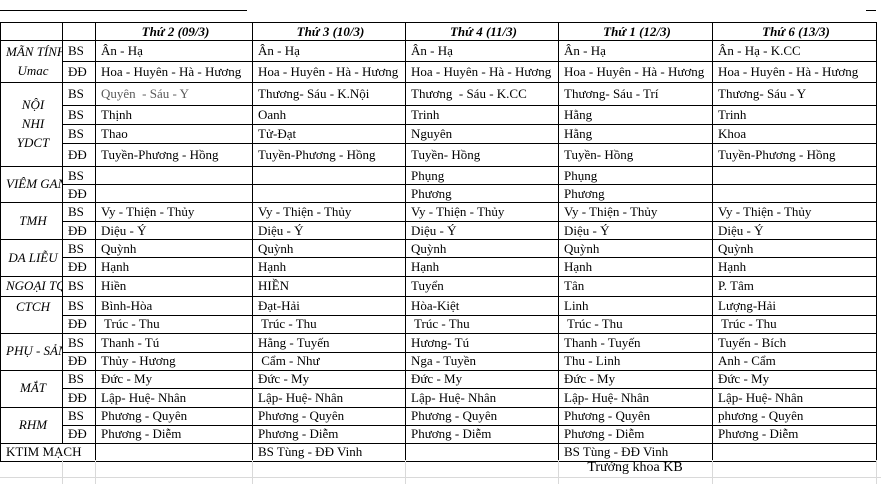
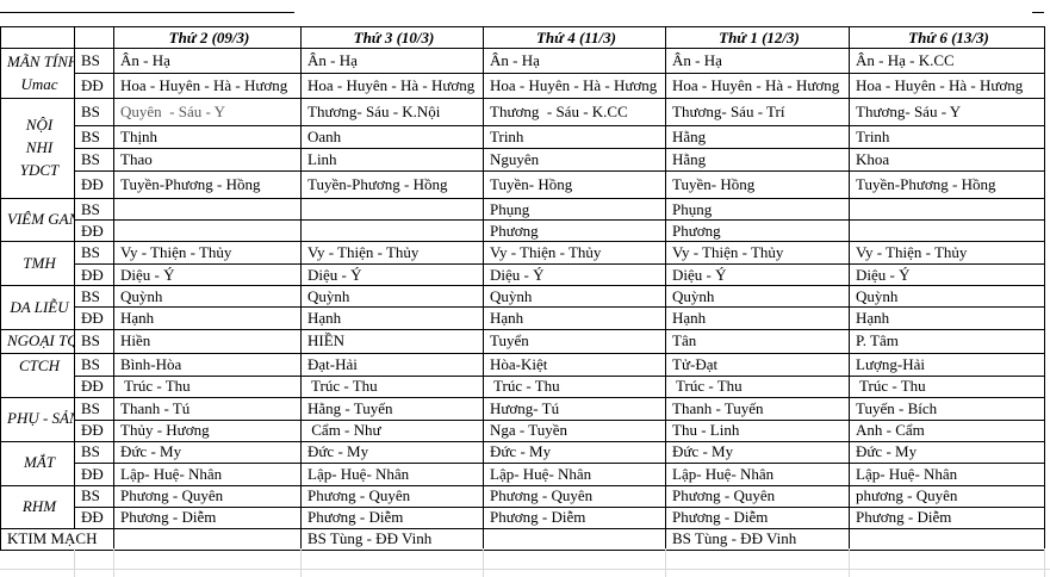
  		Thứ 2 (09/3)	Thứ 3 (10/3)	Thứ 4 (11/3)	Thứ 1 (12/3)	Thứ 6 (13/3)
  MÃN TÍNHUmac	BS	Ân - Hạ	Ân - Hạ	Ân - Hạ	Ân - Hạ	Ân - Hạ - K.CC
  ĐĐ	Hoa - Huyên - Hà - Hương	Hoa - Huyên - Hà - Hương	Hoa - Huyên - Hà - Hương	Hoa - Huyên - Hà - Hương	Hoa - Huyên - Hà - Hương
  NỘINHIYDCT	BS	Quyên - Sáu - Y	Thương- Sáu - K.Nội	Thương - Sáu - K.CC	Thương- Sáu - Trí	Thương- Sáu - Y
  BS	Thịnh	Oanh	Trinh	Hằng	Trinh
- BS	Thao	Tử-Đạt	Nguyên	Hằng	Khoa
+ BS	Thao	Linh	Nguyên	Hằng	Khoa
  ĐĐ	Tuyền-Phương - Hồng	Tuyền-Phương - Hồng	Tuyền- Hồng	Tuyền- Hồng	Tuyền-Phương - Hồng
  VIÊM GAN	BS			Phụng	Phụng
  ĐĐ			Phương	Phương
  TMH	BS	Vy - Thiện - Thủy	Vy - Thiện - Thủy	Vy - Thiện - Thủy	Vy - Thiện - Thủy	Vy - Thiện - Thủy
  ĐĐ	Diệu - Ý	Diệu - Ý	Diệu - Ý	Diệu - Ý	Diệu - Ý
  DA LIỄU	BS	Quỳnh	Quỳnh	Quỳnh	Quỳnh	Quỳnh
  ĐĐ	Hạnh	Hạnh	Hạnh	Hạnh	Hạnh
  NGOẠI TQ	BS	Hiền	HIỀN	Tuyển	Tân	P. Tâm
- CTCH	BS	Bình-Hòa	Đạt-Hải	Hòa-Kiệt	Linh	Lượng-Hải
+ CTCH	BS	Bình-Hòa	Đạt-Hải	Hòa-Kiệt	Tử-Đạt	Lượng-Hải
  ĐĐ	Trúc - Thu	Trúc - Thu	Trúc - Thu	Trúc - Thu	Trúc - Thu
  PHỤ - SẢ	BS	Thanh - Tú	Hằng - Tuyến	Hương- Tú	Thanh - Tuyến	Tuyến - Bích
  ĐĐ	Thủy - Hương	Cẩm - Như	Nga - Tuyền	Thu - Linh	Anh - Cẩm
  MẮT	BS	Đức - My	Đức - My	Đức - My	Đức - My	Đức - My
  ĐĐ	Lập- Huệ- Nhân	Lập- Huệ- Nhân	Lập- Huệ- Nhân	Lập- Huệ- Nhân	Lập- Huệ- Nhân
  RHM	BS	Phương - Quyên	Phương - Quyên	Phương - Quyên	Phương - Quyên	phương - Quyên
  ĐĐ	Phương - Diễm	Phương - Diễm	Phương - Diễm	Phương - Diễm	Phương - Diễm
  KTIM MẠCH		BS Tùng - ĐĐ Vinh		BS Tùng - ĐĐ Vinh
- Trưởng khoa KB
